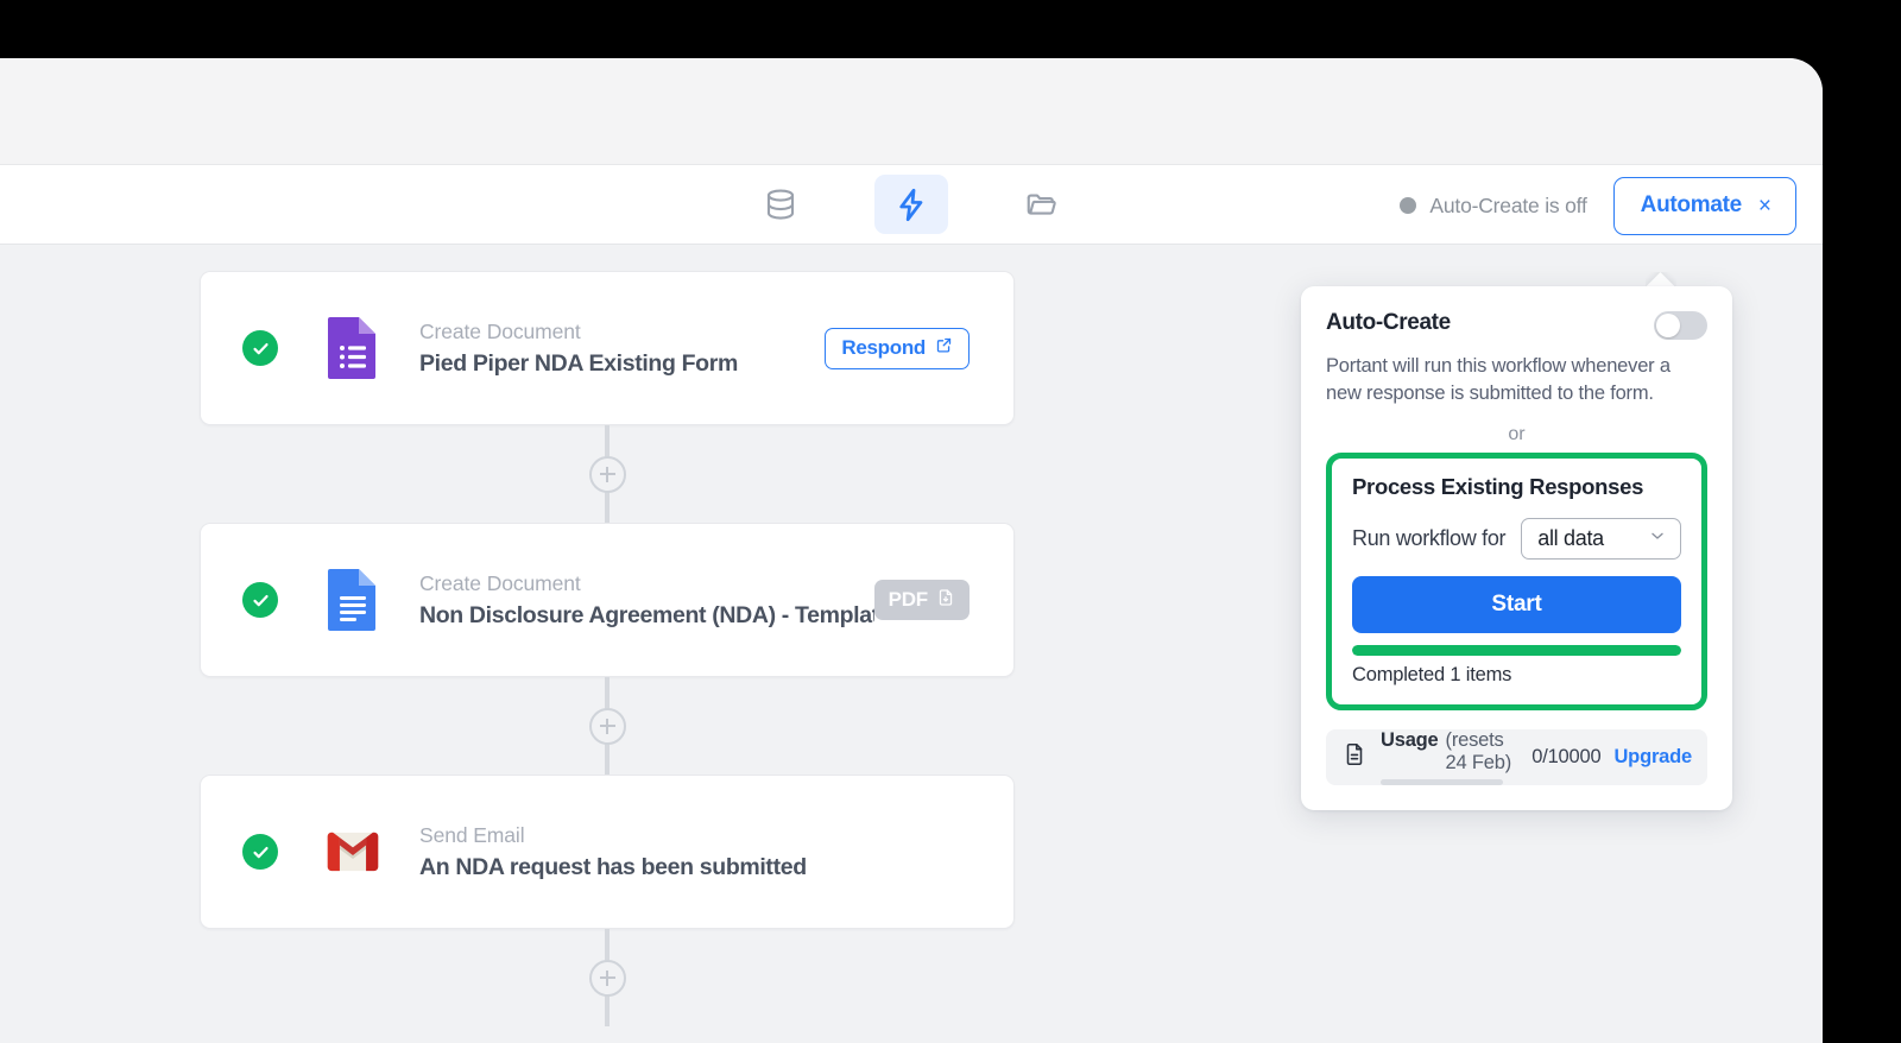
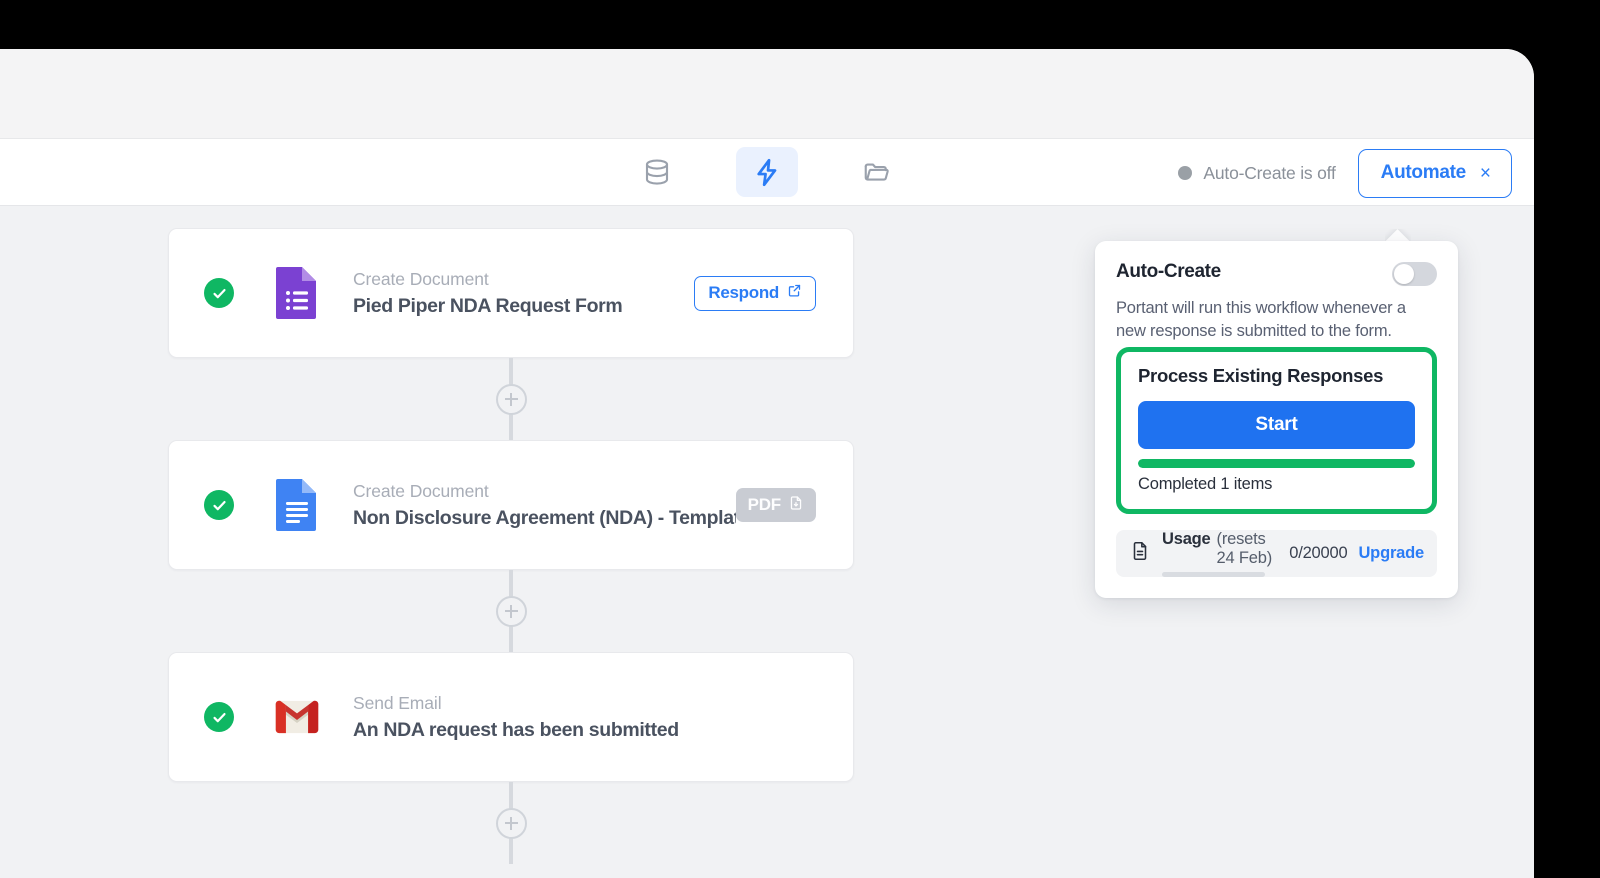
  Auto-Create is off
  Automate
  ×
  Create Document
- Pied Piper NDA Existing Form
+ Pied Piper NDA Request Form
  Respond
  Create Document
  Non Disclosure Agreement (NDA) - Templa
  PDF
  Send Email
  An NDA request has been submitted
  Auto-Create
  Portant will run this workflow whenever a new response is submitted to the form.
- or
  Process Existing Responses
- Run workflow for
- all data
  Start
  Completed 1 items
  Usage
  (resets 24 Feb)
- 0/10000
+ 0/20000
  Upgrade
